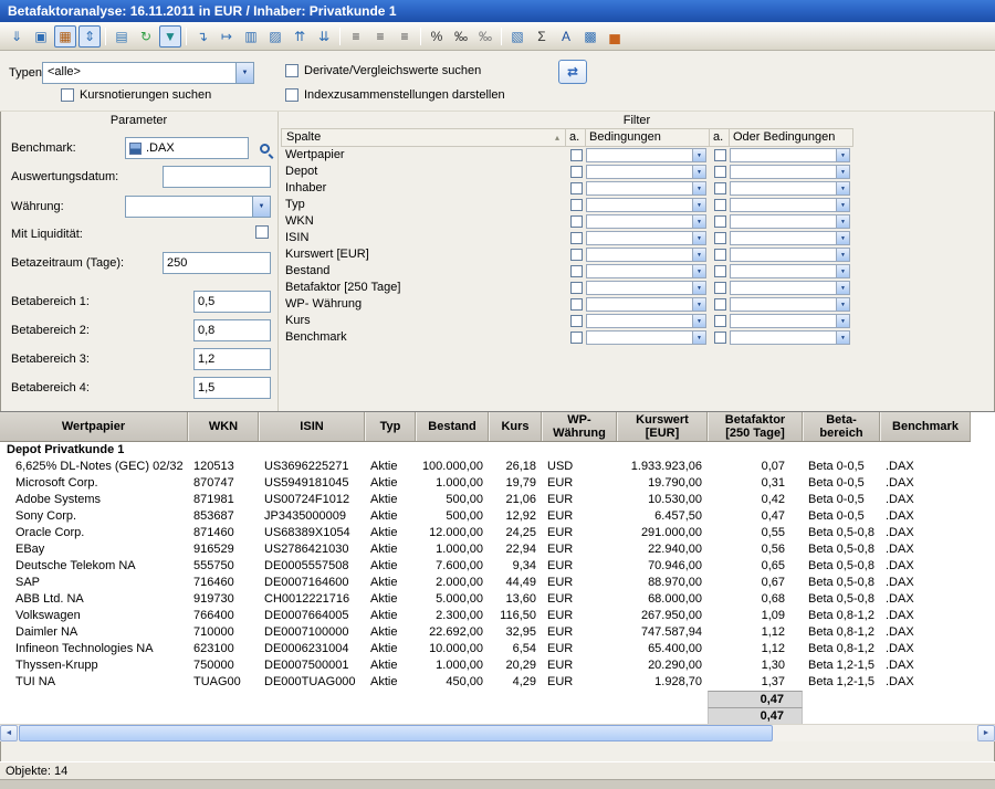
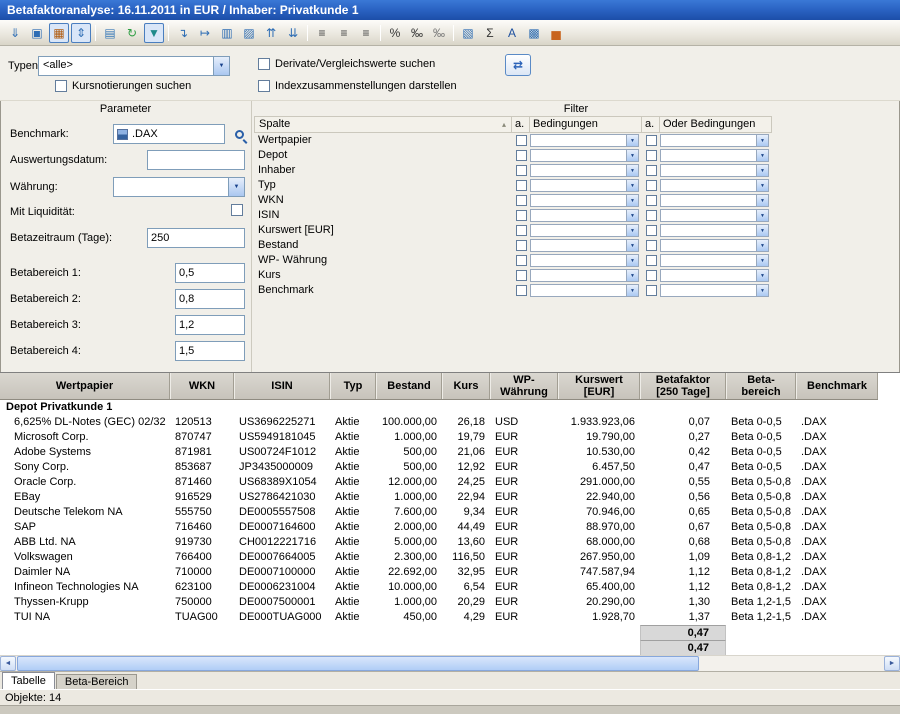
  Betafaktoranalyse: 16.11.2011 in EUR / Inhaber: Privatkunde 1
  ⇓
  ▣
  ▦
  ⇕
  ▤
  ↻
  ▼
  ↴
  ↦
  ▥
  ▨
  ⇈
  ⇊
  ≡
  ≡
  ≡
  %
  ‰
  ‰
  ▧
  Σ
  A
  ▩
  ▅
  Typen
  <alle>
  Kursnotierungen suchen
  Derivate/Vergleichswerte suchen
  Indexzusammenstellungen darstellen
  ⇄
  Parameter
  Benchmark:
  .DAX
  Auswertungsdatum:
  Währung:
  Mit Liquidität:
  Betazeitraum (Tage):
  250
  Betabereich 1:
  0,5
  Betabereich 2:
  0,8
  Betabereich 3:
  1,2
  Betabereich 4:
  1,5
  Filter
  Spalte
  ▴
  a.
  Bedingungen
  a.
  Oder Bedingungen
  Wertpapier
  Depot
  Inhaber
  Typ
  WKN
  ISIN
  Kurswert [EUR]
  Bestand
- Betafaktor [250 Tage]
  WP- Währung
  Kurs
  Benchmark
  Wertpapier
  WKN
  ISIN
  Typ
  Bestand
  Kurs
  WP-
  Währung
  Kurswert
  [EUR]
  Betafaktor
  [250 Tage]
  Beta-
  bereich
  Benchmark
  Depot Privatkunde 1
  6,625% DL-Notes (GEC) 02/32
  120513
  US3696225271
  Aktie
  100.000,00
  26,18
  USD
  1.933.923,06
  0,07
  Beta 0-0,5
  .DAX
  Microsoft Corp.
  870747
  US5949181045
  Aktie
  1.000,00
  19,79
  EUR
  19.790,00
- 0,31
+ 0,27
  Beta 0-0,5
  .DAX
  Adobe Systems
  871981
  US00724F1012
  Aktie
  500,00
  21,06
  EUR
  10.530,00
  0,42
  Beta 0-0,5
  .DAX
  Sony Corp.
  853687
  JP3435000009
  Aktie
  500,00
  12,92
  EUR
  6.457,50
  0,47
  Beta 0-0,5
  .DAX
  Oracle Corp.
  871460
  US68389X1054
  Aktie
  12.000,00
  24,25
  EUR
  291.000,00
  0,55
  Beta 0,5-0,8
  .DAX
  EBay
  916529
  US2786421030
  Aktie
  1.000,00
  22,94
  EUR
  22.940,00
  0,56
  Beta 0,5-0,8
  .DAX
  Deutsche Telekom NA
  555750
  DE0005557508
  Aktie
  7.600,00
  9,34
  EUR
  70.946,00
  0,65
  Beta 0,5-0,8
  .DAX
  SAP
  716460
  DE0007164600
  Aktie
  2.000,00
  44,49
  EUR
  88.970,00
  0,67
  Beta 0,5-0,8
  .DAX
  ABB Ltd. NA
  919730
  CH0012221716
  Aktie
  5.000,00
  13,60
  EUR
  68.000,00
  0,68
  Beta 0,5-0,8
  .DAX
  Volkswagen
  766400
  DE0007664005
  Aktie
  2.300,00
  116,50
  EUR
  267.950,00
  1,09
  Beta 0,8-1,2
  .DAX
  Daimler NA
  710000
  DE0007100000
  Aktie
  22.692,00
  32,95
  EUR
  747.587,94
  1,12
  Beta 0,8-1,2
  .DAX
  Infineon Technologies NA
  623100
  DE0006231004
  Aktie
  10.000,00
  6,54
  EUR
  65.400,00
  1,12
  Beta 0,8-1,2
  .DAX
  Thyssen-Krupp
  750000
  DE0007500001
  Aktie
  1.000,00
  20,29
  EUR
  20.290,00
  1,30
  Beta 1,2-1,5
  .DAX
  TUI NA
  TUAG00
  DE000TUAG000
  Aktie
  450,00
  4,29
  EUR
  1.928,70
  1,37
  Beta 1,2-1,5
  .DAX
  0,47
  0,47
+ Tabelle
+ Beta-Bereich
  Objekte: 14
